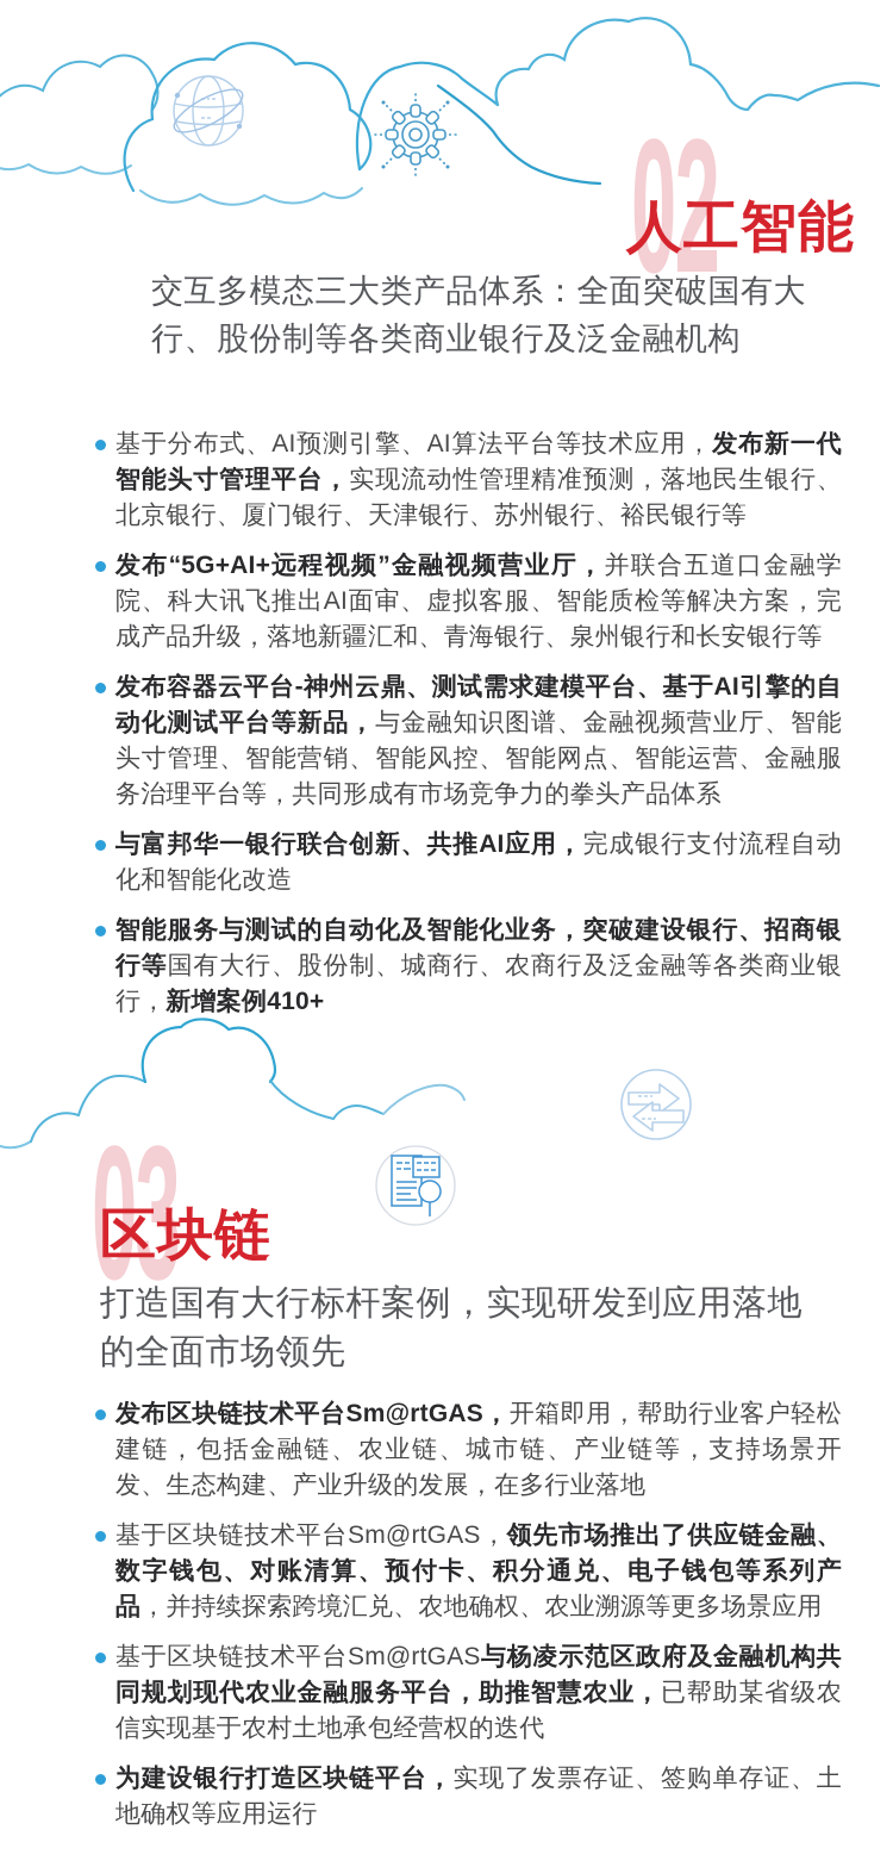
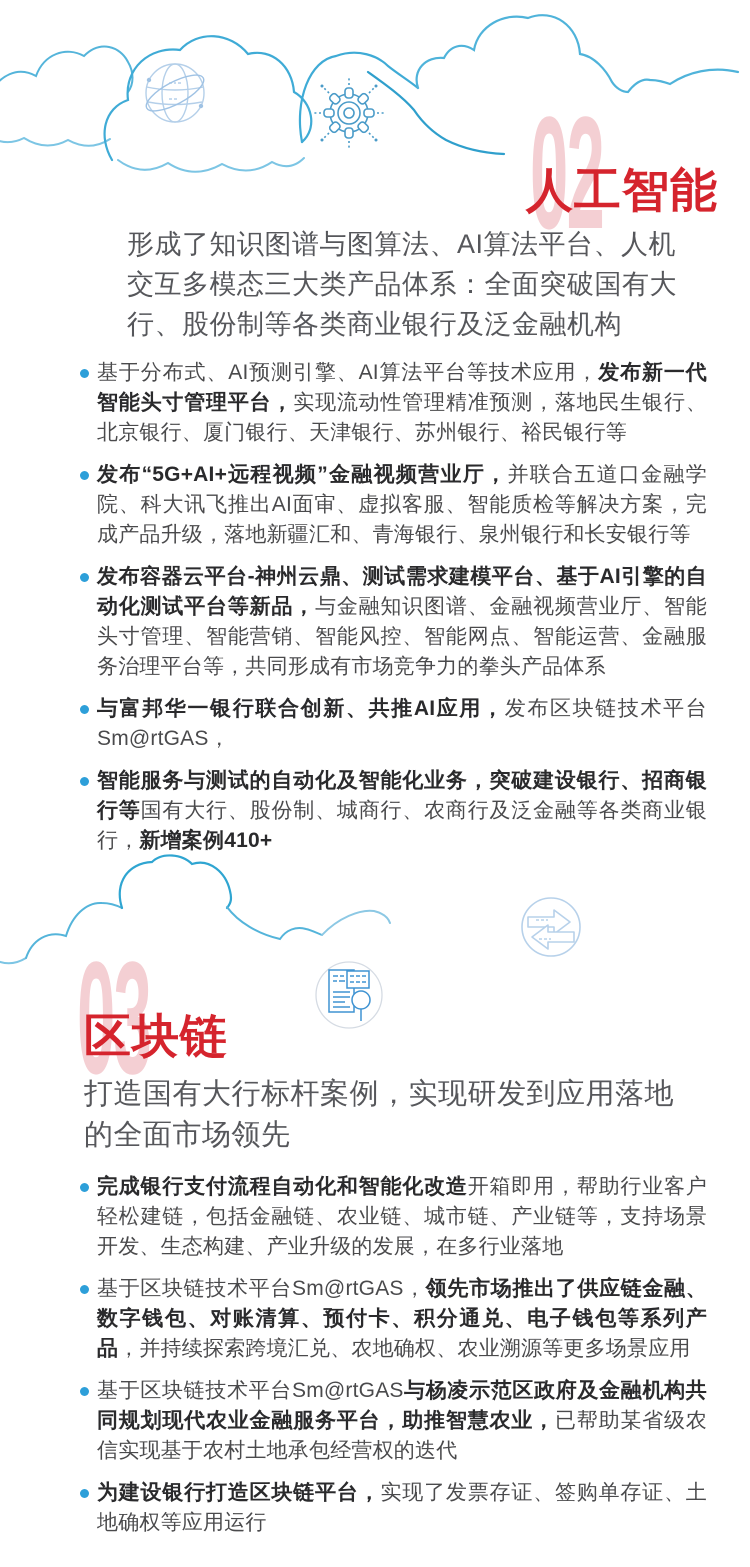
  02
  人工智能
+ 形成了知识图谱与图算法、AI算法平台、人机
  交互多模态三大类产品体系：全面突破国有大
  行、股份制等各类商业银行及泛金融机构
  基于分布式、AI预测引擎、AI算法平台等技术应用，发布新一代智能头寸管理平台，实现流动性管理精准预测，落地民生银行、北京银行、厦门银行、天津银行、苏州银行、裕民银行等
  发布“5G+AI+远程视频”金融视频营业厅，并联合五道口金融学院、科大讯飞推出AI面审、虚拟客服、智能质检等解决方案，完成产品升级，落地新疆汇和、青海银行、泉州银行和长安银行等
  发布容器云平台-神州云鼎、测试需求建模平台、基于AI引擎的自动化测试平台等新品，与金融知识图谱、金融视频营业厅、智能头寸管理、智能营销、智能风控、智能网点、智能运营、金融服务治理平台等，共同形成有市场竞争力的拳头产品体系
- 与富邦华一银行联合创新、共推AI应用，完成银行支付流程自动化和智能化改造
+ 与富邦华一银行联合创新、共推AI应用，发布区块链技术平台Sm@rtGAS，
  智能服务与测试的自动化及智能化业务，突破建设银行、招商银行等国有大行、股份制、城商行、农商行及泛金融等各类商业银行，新增案例410+
  03
  区块链
  打造国有大行标杆案例，实现研发到应用落地
  的全面市场领先
- 发布区块链技术平台Sm@rtGAS，开箱即用，帮助行业客户轻松建链，包括金融链、农业链、城市链、产业链等，支持场景开发、生态构建、产业升级的发展，在多行业落地
+ 完成银行支付流程自动化和智能化改造开箱即用，帮助行业客户轻松建链，包括金融链、农业链、城市链、产业链等，支持场景开发、生态构建、产业升级的发展，在多行业落地
  基于区块链技术平台Sm@rtGAS，领先市场推出了供应链金融、数字钱包、对账清算、预付卡、积分通兑、电子钱包等系列产品，并持续探索跨境汇兑、农地确权、农业溯源等更多场景应用
  基于区块链技术平台Sm@rtGAS与杨凌示范区政府及金融机构共同规划现代农业金融服务平台，助推智慧农业，已帮助某省级农信实现基于农村土地承包经营权的迭代
  为建设银行打造区块链平台，实现了发票存证、签购单存证、土地确权等应用运行
